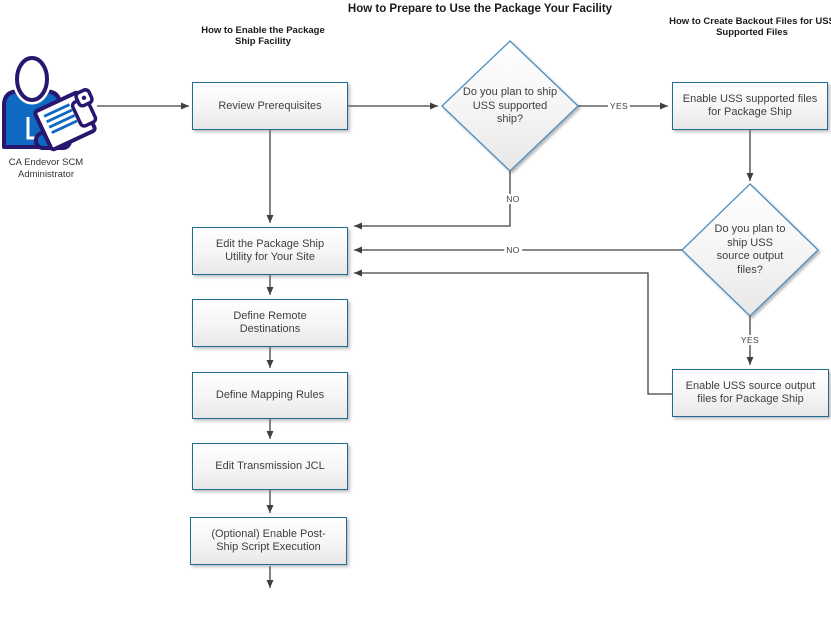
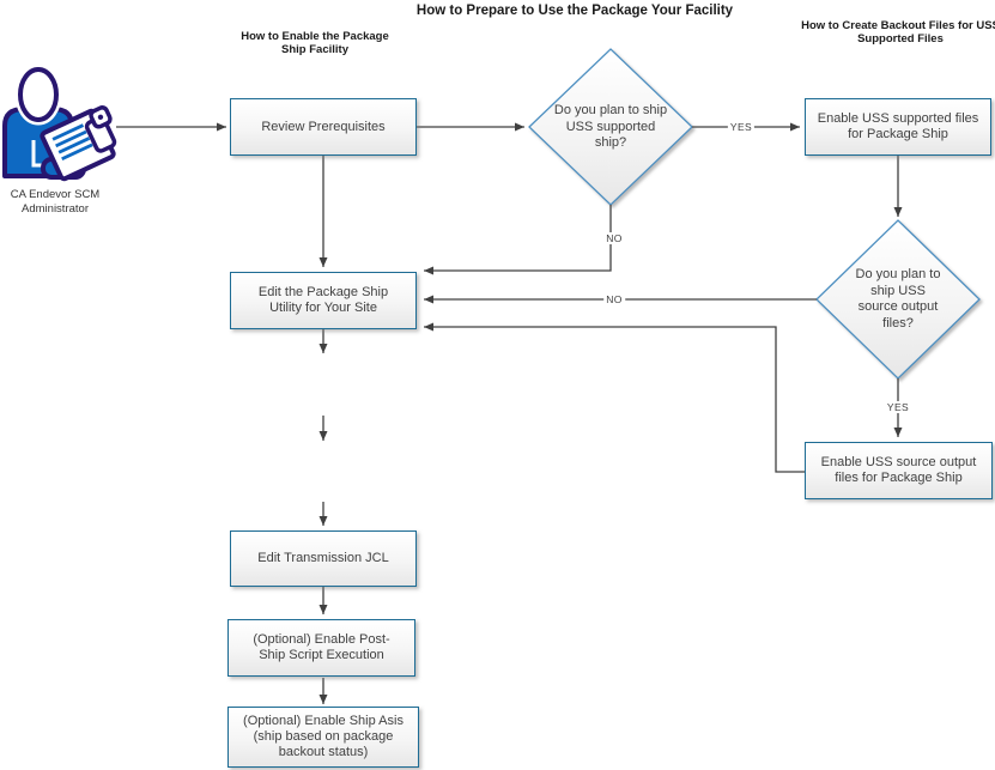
  How to Prepare to Use the Package Your Facility
  How to Enable the Package Ship Facility
  How to Create Backout Files for US Supported Files
  CA Endevor SCM Administrator
  Review Prerequisites
  Edit the Package Ship Utility for Your Site
- Define Remote Destinations
- Define Mapping Rules
  Edit Transmission JCL
  (Optional) Enable Post-Ship Script Execution
+ (Optional) Enable Ship Asis (ship based on package backout status)
  Enable USS supported files for Package Ship
  Enable USS source output files for Package Ship
  Do you plan to ship USS supported ship?
  Do you plan to ship USS source output files?
  YES
  NO
  NO
  YES
